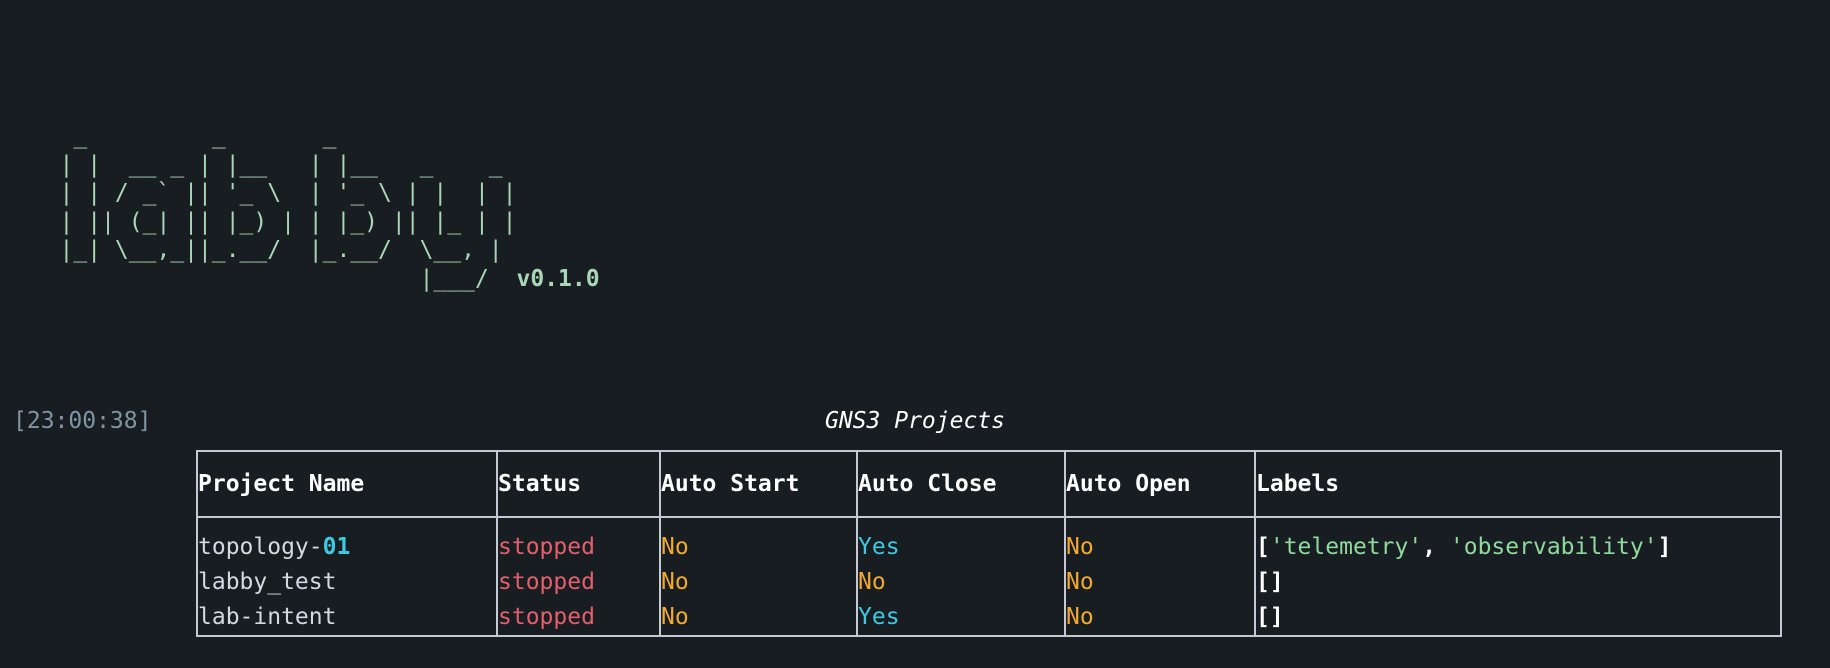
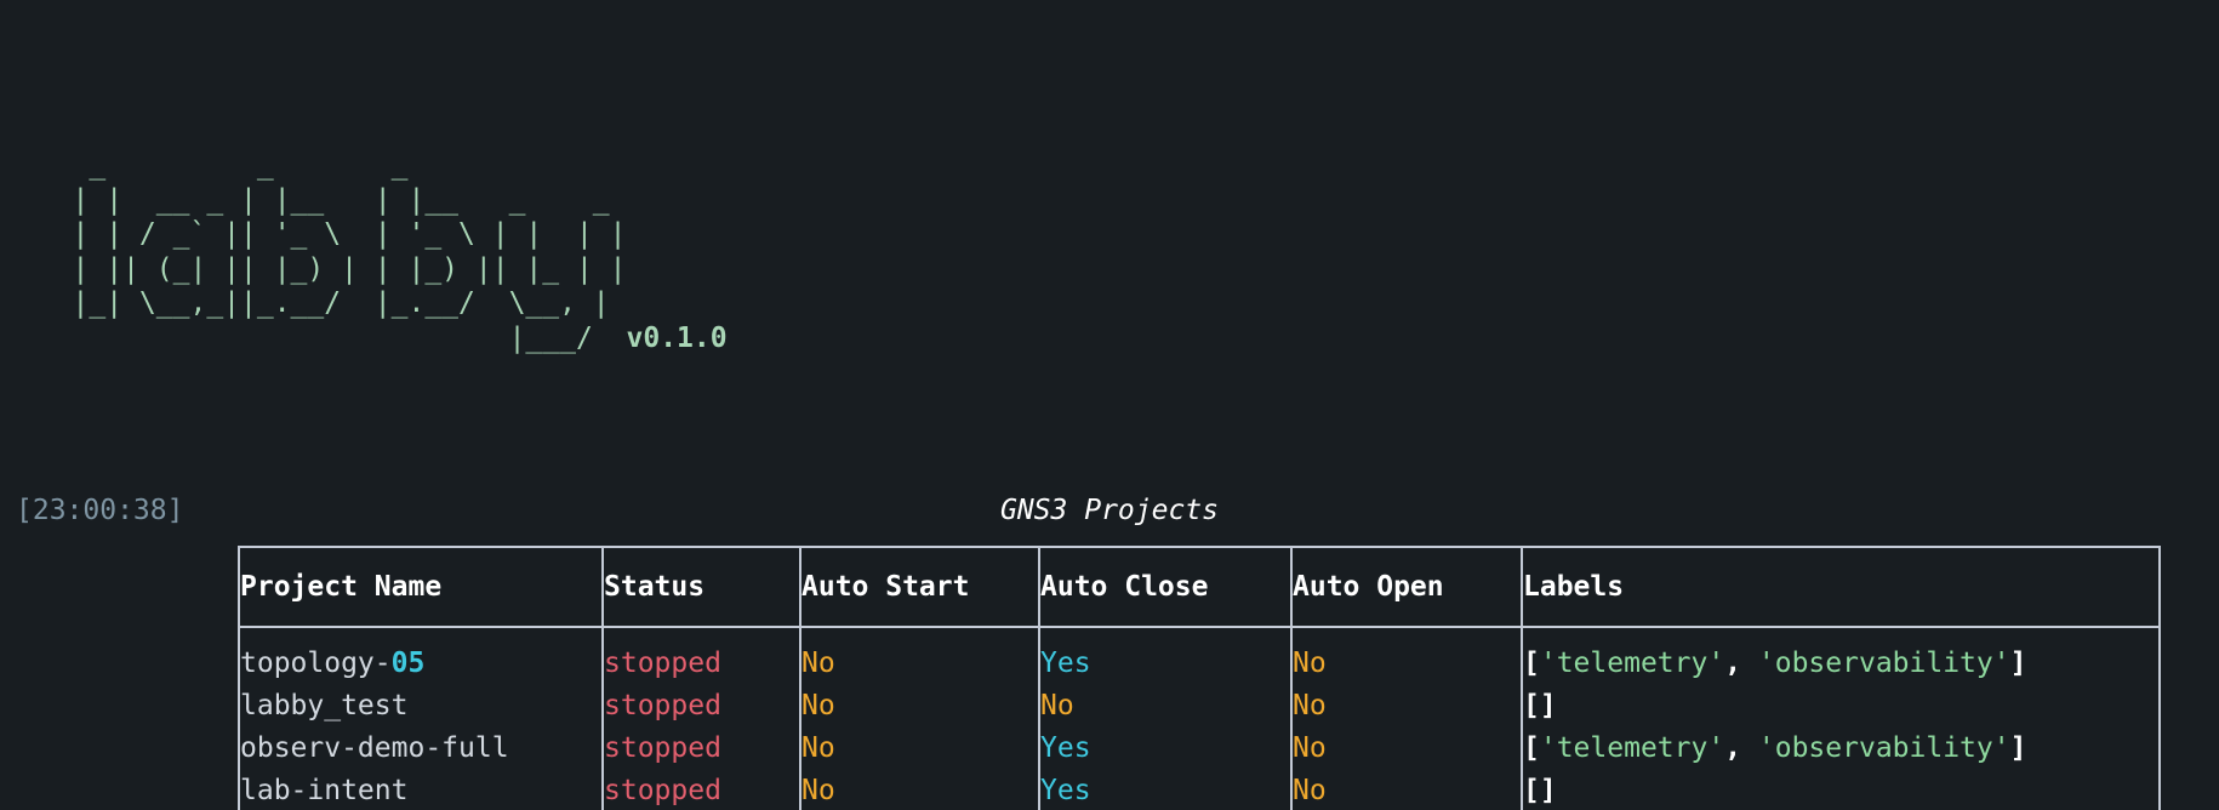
  _ _ _
  | | __ _ | |__ | |__ _ _
  | | / _` || '_ \ | '_ \ | | | |
  | || (_| || |_) | | |_) || |_ | |
  |_| \__,_||_.__/ |_.__/ \__, |
  |___/ v0.1.0
  [23:00:38]
  GNS3 Projects
  Project Name	Status	Auto Start	Auto Close	Auto Open	Labels
- topology-01	stopped	No	Yes	No	['telemetry', 'observability']
+ topology-05	stopped	No	Yes	No	['telemetry', 'observability']
  labby_test	stopped	No	No	No	[]
+ observ-demo-full	stopped	No	Yes	No	['telemetry', 'observability']
  lab-intent	stopped	No	Yes	No	[]
